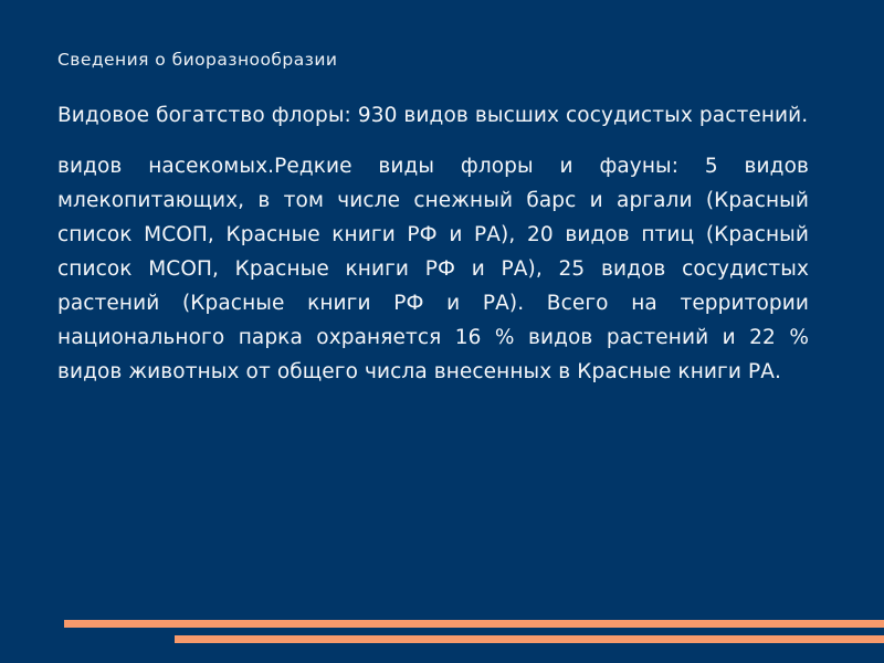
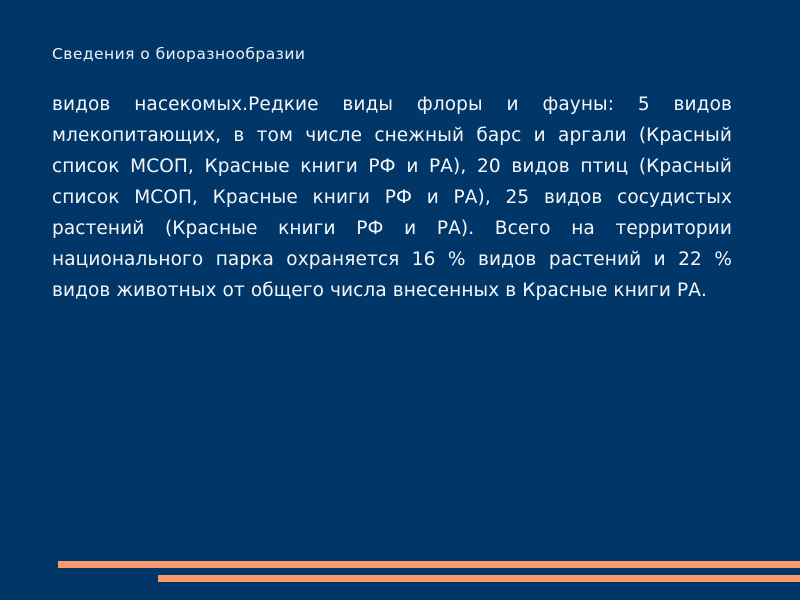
  Сведения о биоразнообразии
- Видовое богатство флоры: 930 видов высших сосудистых растений.
  видов насекомых.Редкие виды флоры и фауны: 5 видов млекопитающих, в том числе снежный барс и аргали (Красный список МСОП, Красные книги РФ и РА), 20 видов птиц (Красный список МСОП, Красные книги РФ и РА), 25 видов сосудистых растений (Красные книги РФ и РА). Всего на территории национального парка охраняется 16 % видов растений и 22 % видов животных от общего числа внесенных в Красные книги РА.
